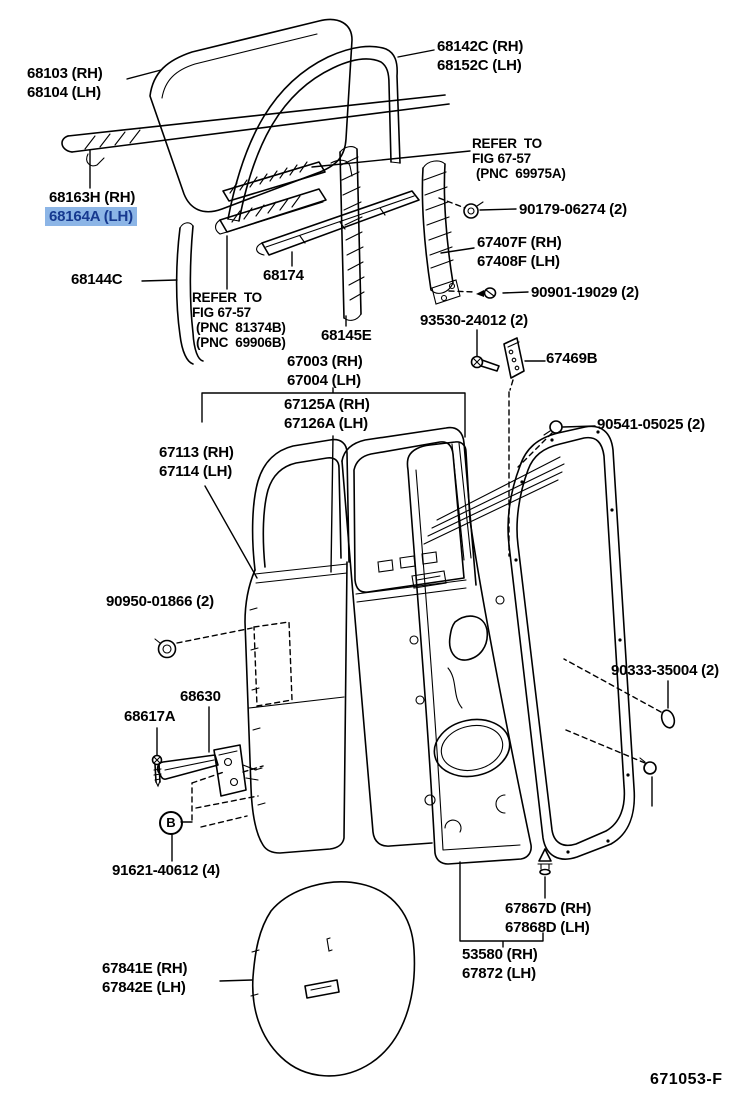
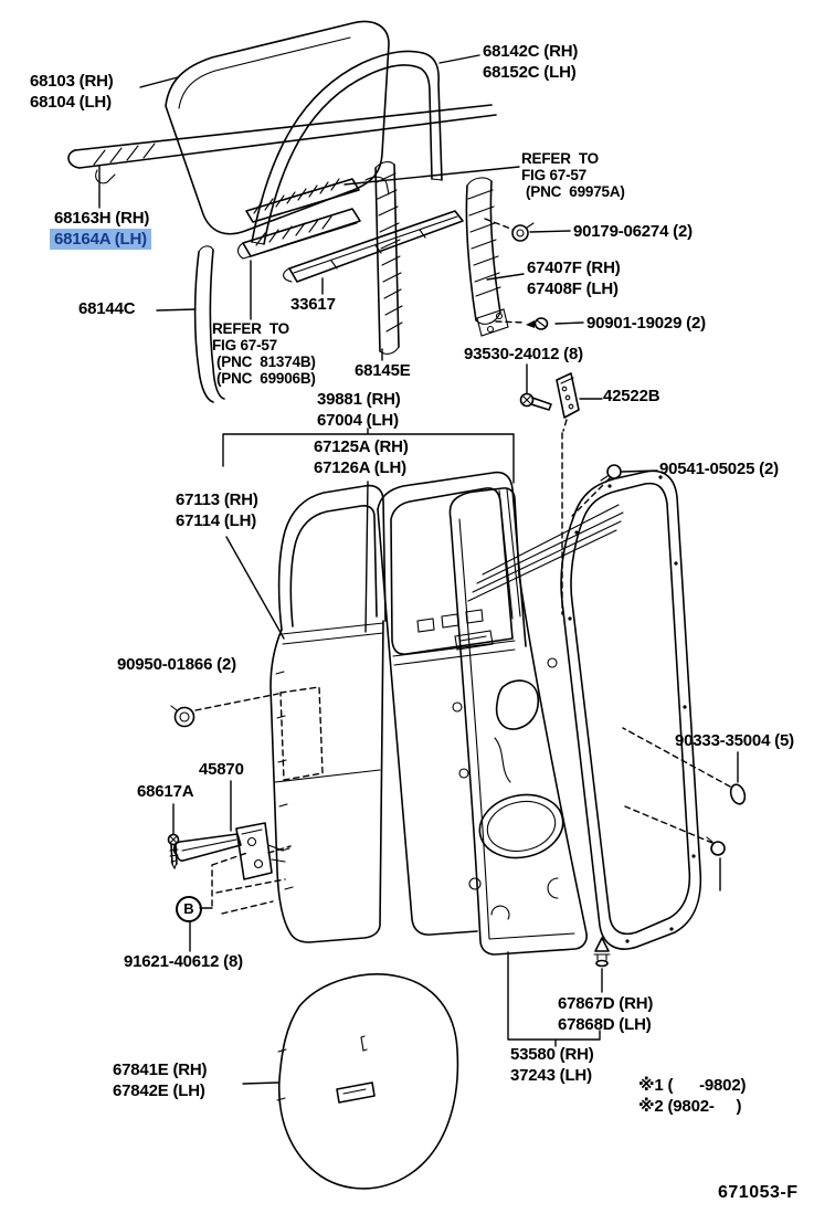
  68103 (RH)
  68104 (LH)
  68142C (RH)
  68152C (LH)
  68163H (RH)
  68164A (LH)
  REFER TO
  FIG 67-57
  (PNC 69975A)
  90179-06274 (2)
  67407F (RH)
  67408F (LH)
  90901-19029 (2)
- 93530-24012 (2)
+ 93530-24012 (8)
- 67469B
+ 42522B
  68144C
  REFER TO
  FIG 67-57
  (PNC 81374B)
  (PNC 69906B)
- 68174
+ 33617
  68145E
- 67003 (RH)
+ 39881 (RH)
  67004 (LH)
  67125A (RH)
  67126A (LH)
  67113 (RH)
  67114 (LH)
  90541-05025 (2)
  90950-01866 (2)
- 68630
+ 45870
  68617A
- 91621-40612 (4)
+ 91621-40612 (8)
- 90333-35004 (2)
+ 90333-35004 (5)
  67867D (RH)
  67868D (LH)
  53580 (RH)
- 67872 (LH)
+ 37243 (LH)
+ ※1 ( -9802)
+ ※2 (9802- )
  67841E (RH)
  67842E (LH)
  B
  671053-F
